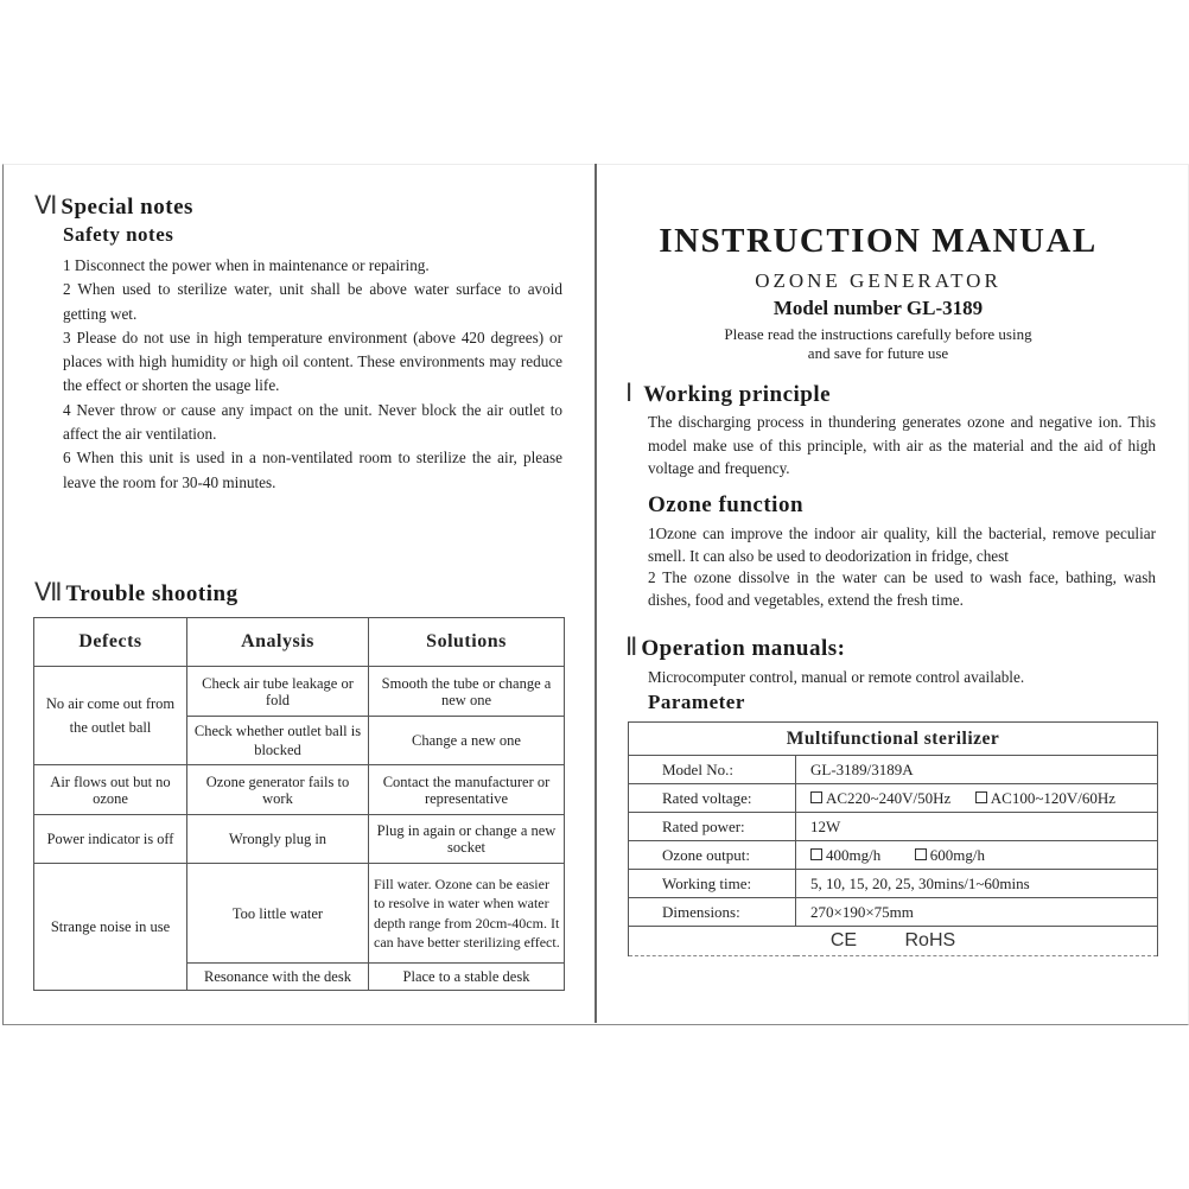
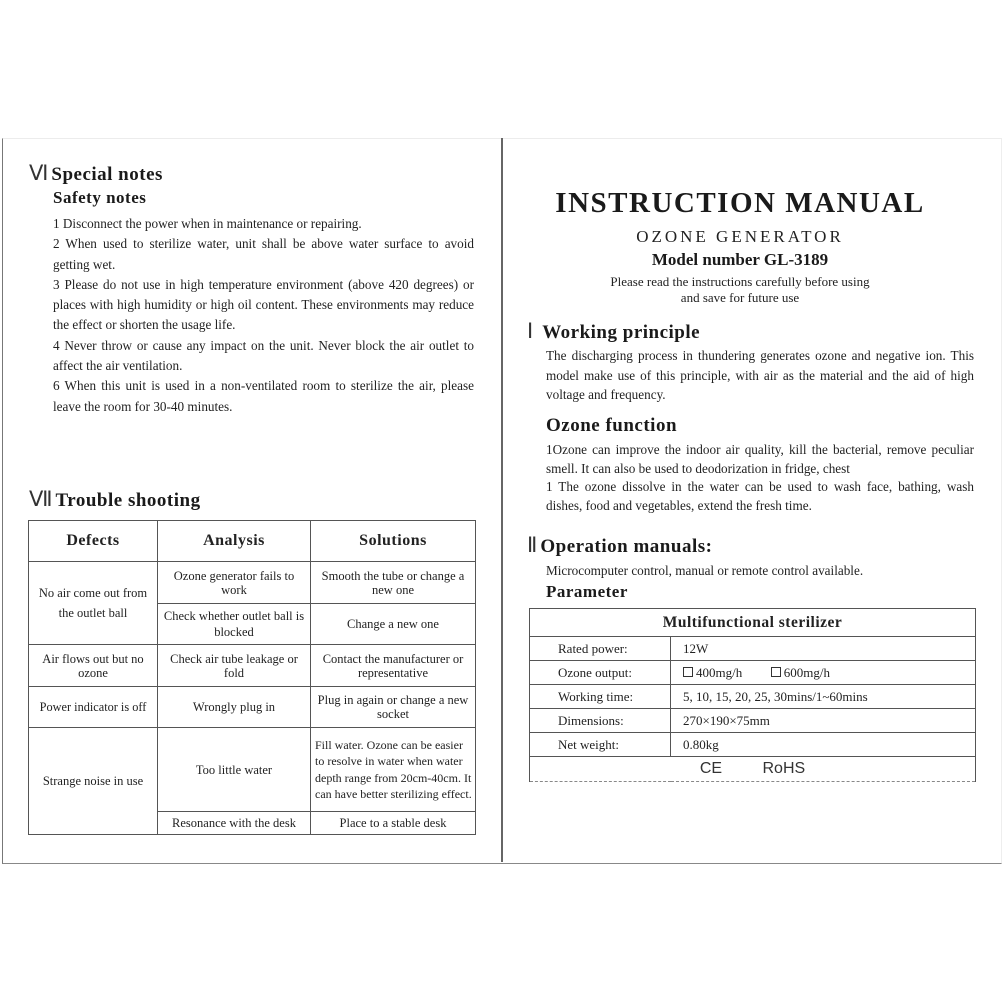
  Ⅵ Special notes
  Safety notes
  1 Disconnect the power when in maintenance or repairing.
  2 When used to sterilize water, unit shall be above water surface to avoid getting wet.
  3 Please do not use in high temperature environment (above 420 degrees) or places with high humidity or high oil content. These environments may reduce the effect or shorten the usage life.
  4 Never throw or cause any impact on the unit. Never block the air outlet to affect the air ventilation.
  6 When this unit is used in a non-ventilated room to sterilize the air, please leave the room for 30-40 minutes.
  Ⅶ Trouble shooting
  Defects	Analysis	Solutions
- No air come out from the outlet ball	Check air tube leakage or fold	Smooth the tube or change a new one
+ No air come out from the outlet ball	Ozone generator fails to work	Smooth the tube or change a new one
  Check whether outlet ball is blocked	Change a new one
- Air flows out but no ozone	Ozone generator fails to work	Contact the manufacturer or representative
+ Air flows out but no ozone	Check air tube leakage or fold	Contact the manufacturer or representative
  Power indicator is off	Wrongly plug in	Plug in again or change a new socket
  Strange noise in use	Too little water	Fill water. Ozone can be easier to resolve in water when water depth range from 20cm-40cm. It can have better sterilizing effect.
  Resonance with the desk	Place to a stable desk
  INSTRUCTION MANUAL
  OZONE GENERATOR
  Model number GL-3189
  Please read the instructions carefully before using
  and save for future use
  Ⅰ Working principle
  The discharging process in thundering generates ozone and negative ion. This model make use of this principle, with air as the material and the aid of high voltage and frequency.
  Ozone function
  1Ozone can improve the indoor air quality, kill the bacterial, remove peculiar smell. It can also be used to deodorization in fridge, chest
- 2 The ozone dissolve in the water can be used to wash face, bathing, wash dishes, food and vegetables, extend the fresh time.
+ 1 The ozone dissolve in the water can be used to wash face, bathing, wash dishes, food and vegetables, extend the fresh time.
  Ⅱ Operation manuals:
  Microcomputer control, manual or remote control available.
  Parameter
  Multifunctional sterilizer
- Model No.:	GL-3189/3189A
- Rated voltage:	AC220~240V/50Hz AC100~120V/60Hz
  Rated power:	12W
  Ozone output:	400mg/h 600mg/h
  Working time:	5, 10, 15, 20, 25, 30mins/1~60mins
  Dimensions:	270×190×75mm
+ Net weight:	0.80kg
  CE RoHS
